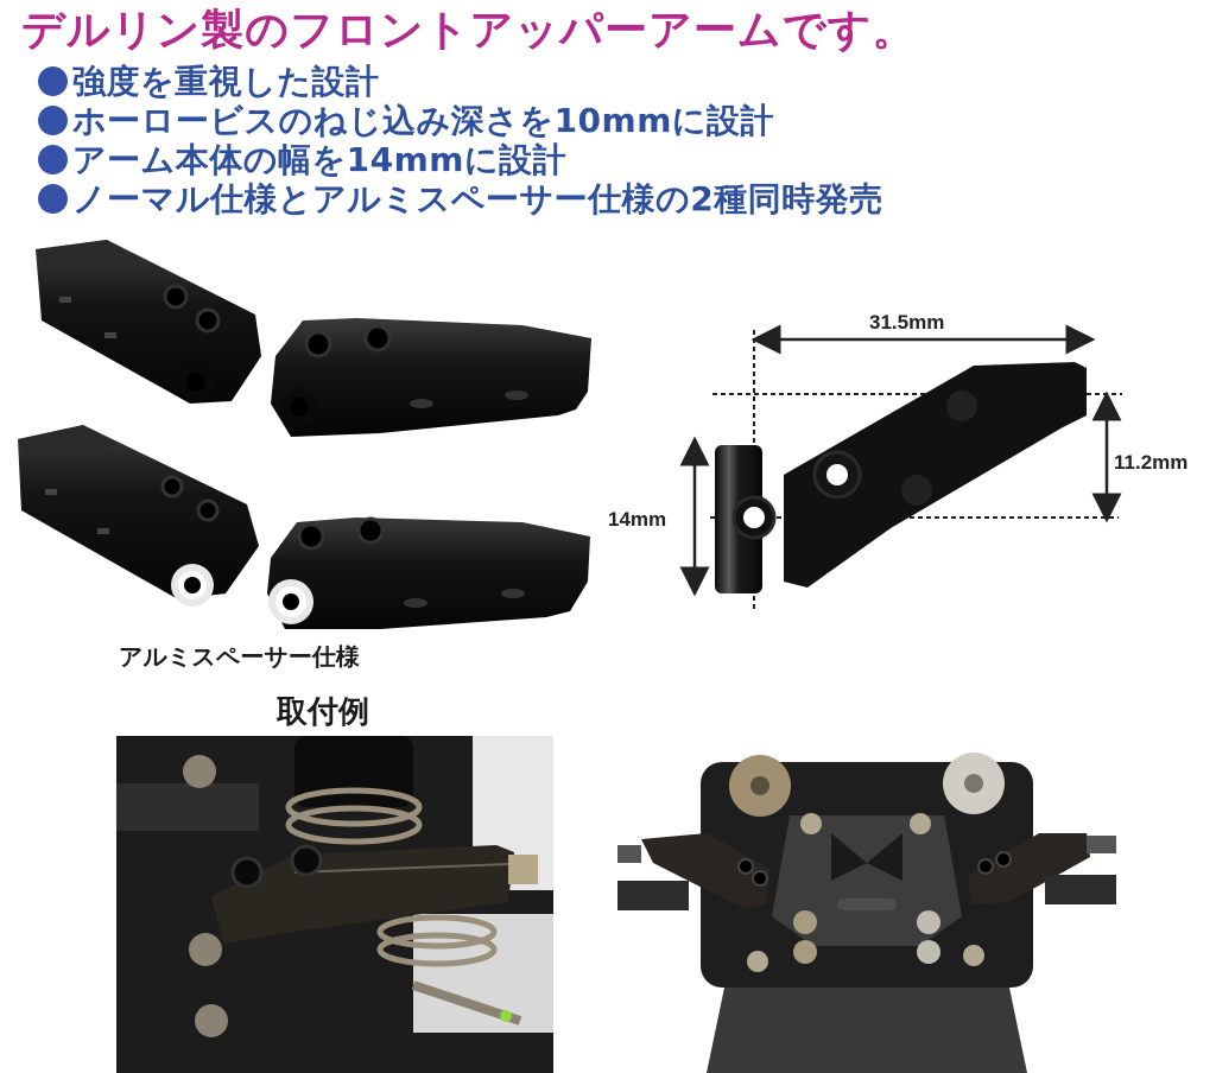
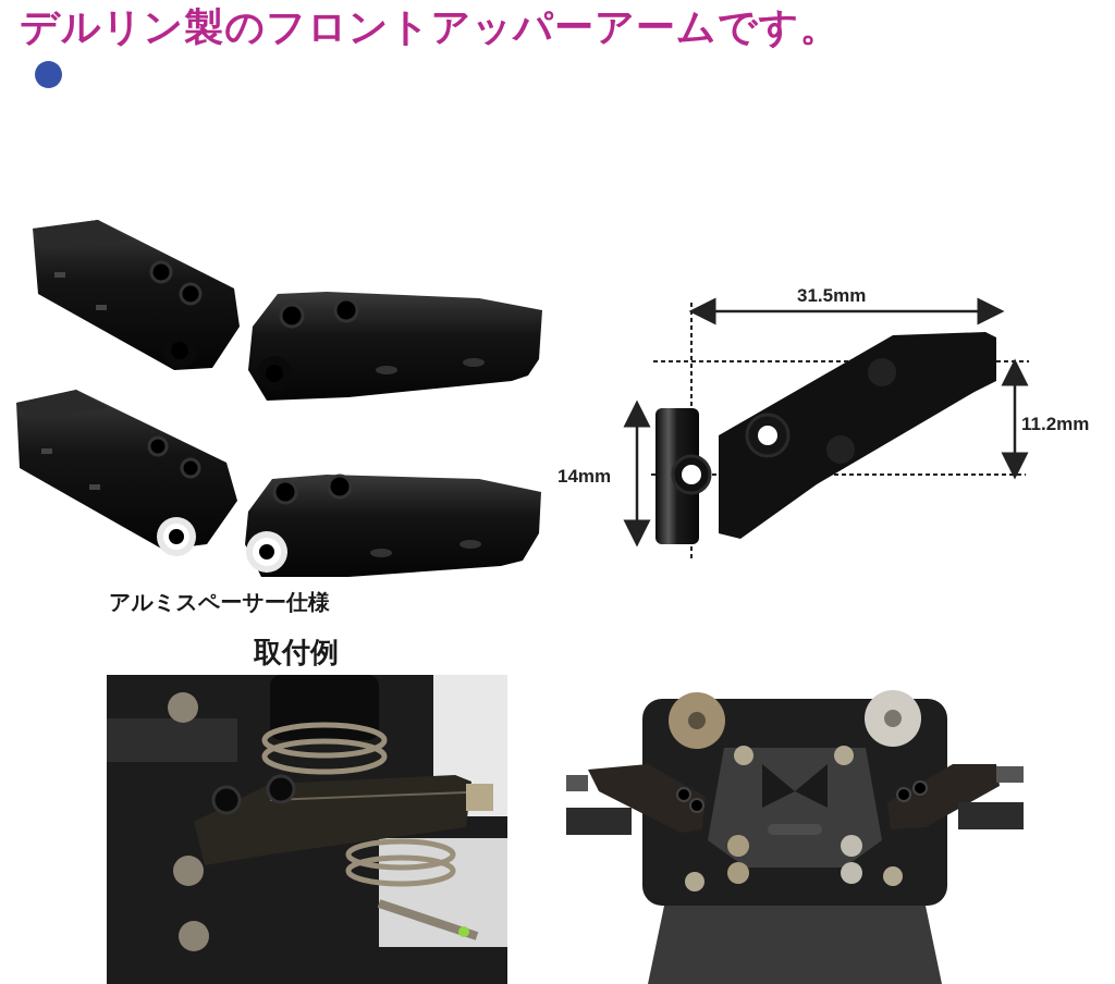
  デルリン製のフロントアッパーアームです。
- 強度を重視した設計
- ホーロービスのねじ込み深さを10mmに設計
- アーム本体の幅を14mmに設計
- ノーマル仕様とアルミスペーサー仕様の2種同時発売
  31.5mm
  11.2mm
  14mm
  アルミスペーサー仕様
  取付例
